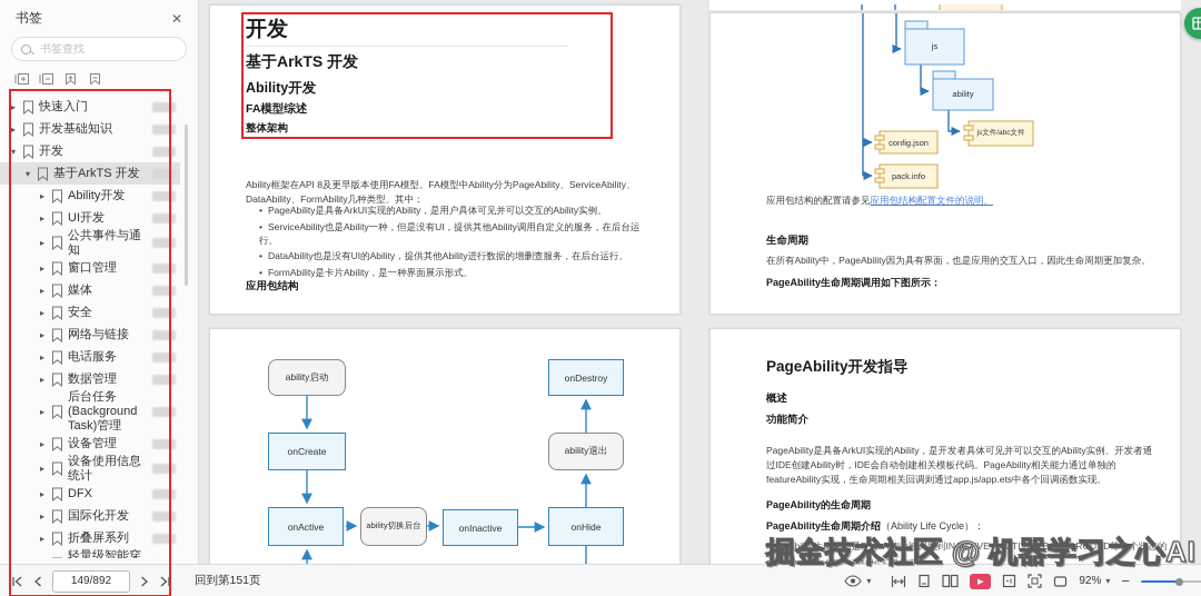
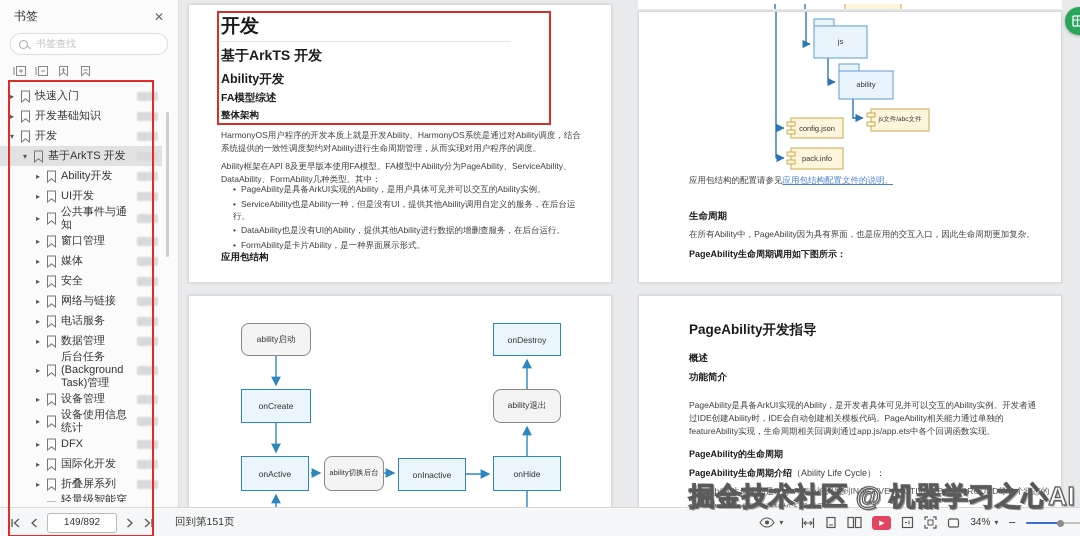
  书签
  ✕
  书签查找
  ▸
  快速入门
  ▸
  开发基础知识
  ▾
  开发
  ▾
  基于ArkTS 开发
  ▸
  Ability开发
  ▸
  UI开发
  ▸
  公共事件与通知
  ▸
  窗口管理
  ▸
  媒体
  ▸
  安全
  ▸
  网络与链接
  ▸
  电话服务
  ▸
  数据管理
  ▸
  后台任务(Background Task)管理
  ▸
  设备管理
  ▸
  设备使用信息统计
  ▸
  DFX
  ▸
  国际化开发
  ▸
  折叠屏系列
  轻量级智能穿
  开发
  基于ArkTS 开发
  Ability开发
  FA模型综述
  整体架构
+ HarmonyOS用户程序的开发本质上就是开发Ability。HarmonyOS系统是通过对Ability调度，结合系统提供的一致性调度契约对Ability进行生命周期管理，从而实现对用户程序的调度。
  Ability框架在API 8及更早版本使用FA模型。FA模型中Ability分为PageAbility、ServiceAbility、DataAbility、FormAbility几种类型。其中：
  PageAbility是具备ArkUI实现的Ability，是用户具体可见并可以交互的Ability实例。
  ServiceAbility也是Ability一种，但是没有UI，提供其他Ability调用自定义的服务，在后台运行。
  DataAbility也是没有UI的Ability，提供其他Ability进行数据的增删查服务，在后台运行。
  FormAbility是卡片Ability，是一种界面展示形式。
  应用包结构
  js
  ability
  config.json
  pack.info
  应用包结构的配置请参见应用包结构配置文件的说明。
  生命周期
  在所有Ability中，PageAbility因为具有界面，也是应用的交互入口，因此生命周期更加复杂。
  PageAbility生命周期调用如下图所示：
  ability启动
  onCreate
  onActive
  ability切换后台
  onInactive
  onHide
  ability退出
  onDestroy
  PageAbility开发指导
  概述
  功能简介
  PageAbility是具备ArkUI实现的Ability，是开发者具体可见并可以交互的Ability实例。开发者通过IDE创建Ability时，IDE会自动创建相关模板代码。PageAbility相关能力通过单独的featureAbility实现，生命周期相关回调则通过app.js/app.ets中各个回调函数实现。
  PageAbility的生命周期
  PageAbility生命周期介绍（Ability Life Cycle）：
  PageAbility生命周期是PageAbility被调度到INACTIVE、ACTIVE、BACKGROUND等各个状态的
  149/892
  回到第151页
  ▾
- 92%
+ 34%
  ▾
  −
  掘金技术社区 @ 机器学习之心AI
